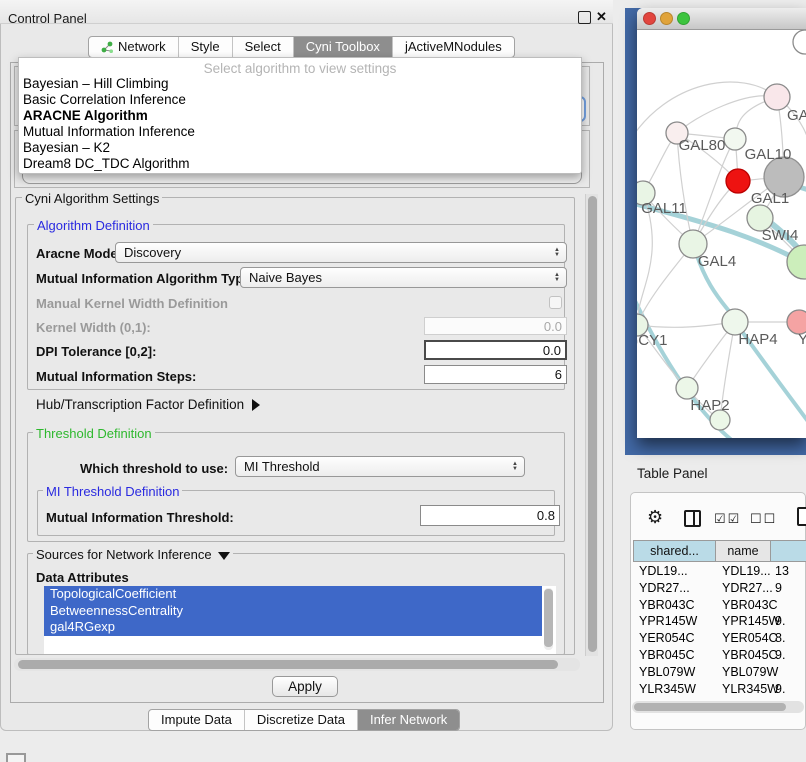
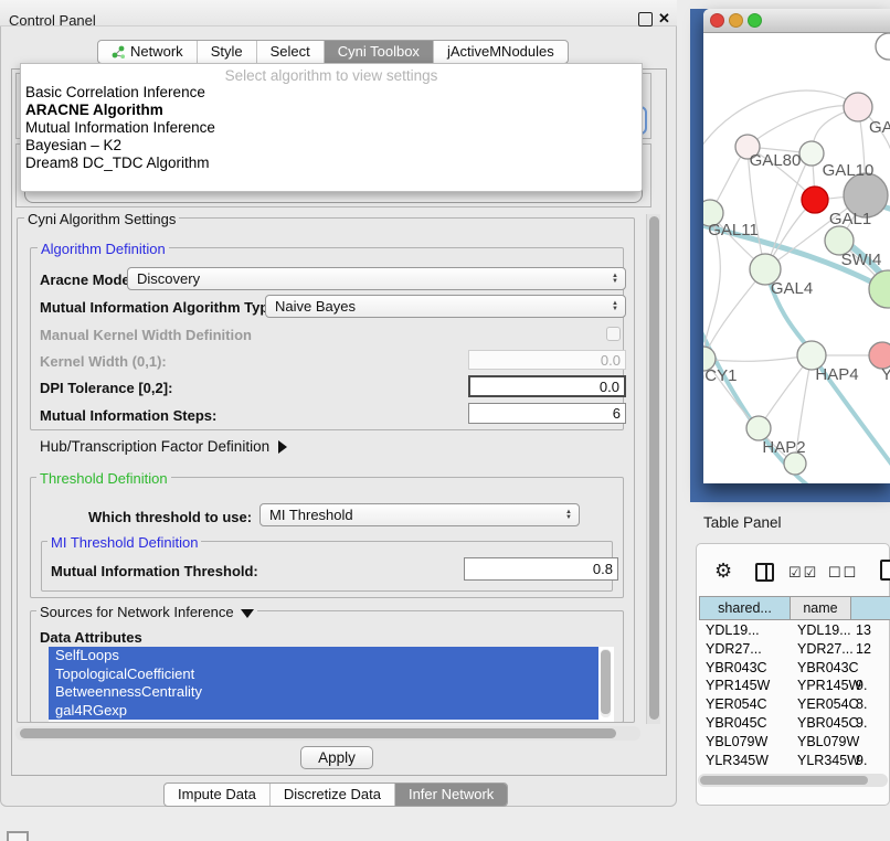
  Control Panel
  ✕
  Network
  Style
  Select
  Cyni Toolbox
  jActiveMNodules
  Select algorithm to view settings
- Bayesian – Hill Climbing
  Basic Correlation Inference
  ARACNE Algorithm
  Mutual Information Inference
  Bayesian – K2
  Dream8 DC_TDC Algorithm
  Cyni Algorithm Settings
  Algorithm Definition
  Aracne Mod
  Discovery
  Mutual Information Algorithm Ty
  Naive Bayes
  Manual Kernel Width Definition
  Kernel Width (0,1):
  0.0
  DPI Tolerance [0,2]:
  0.0
  Mutual Information Steps:
  6
  Hub/Transcription Factor Definition
  Threshold Definition
  Which threshold to use:
  MI Threshold
  MI Threshold Definition
  Mutual Information Threshold:
  0.8
  Sources for Network Inference
  Data Attributes
+ SelfLoops
  TopologicalCoefficient
  BetweennessCentrality
  gal4RGexp
  Apply
  Impute Data
  Discretize Data
  Infer Network
  GAL80
  GAL10
  GAL1
  GAL11
  SWI4
  GAL4
  CY1
  HAP4
  Y
  HAP2
  Table Panel
  ⚙
  ☑☑
  ☐☐
  shared...
  name
  YDL19...
  YDL19...
  13
  YDR27...
  YDR27...
- 9
+ 12
  YBR043C
  YBR043C
  YPR145W
  YPR145W
  9.
  YER054C
  YER054C
  8.
  YBR045C
  YBR045C
  9.
  YBL079W
  YBL079W
  YLR345W
  YLR345W
  9.
